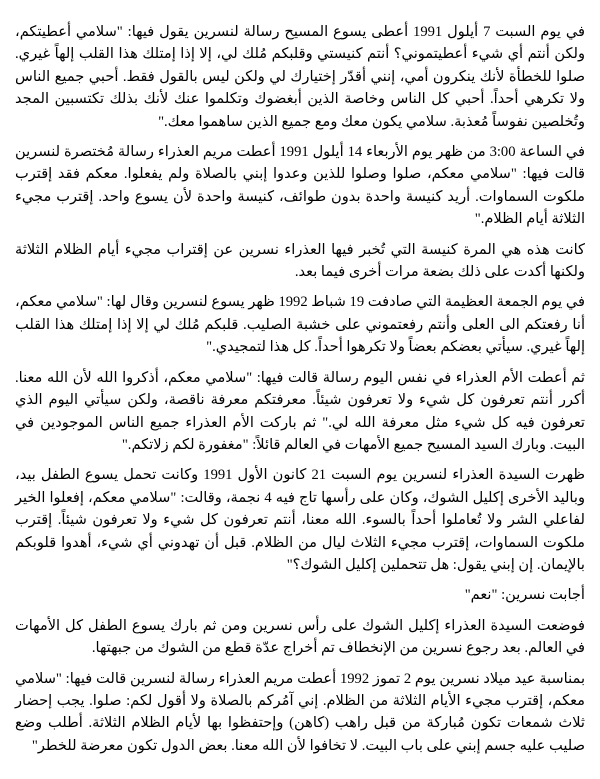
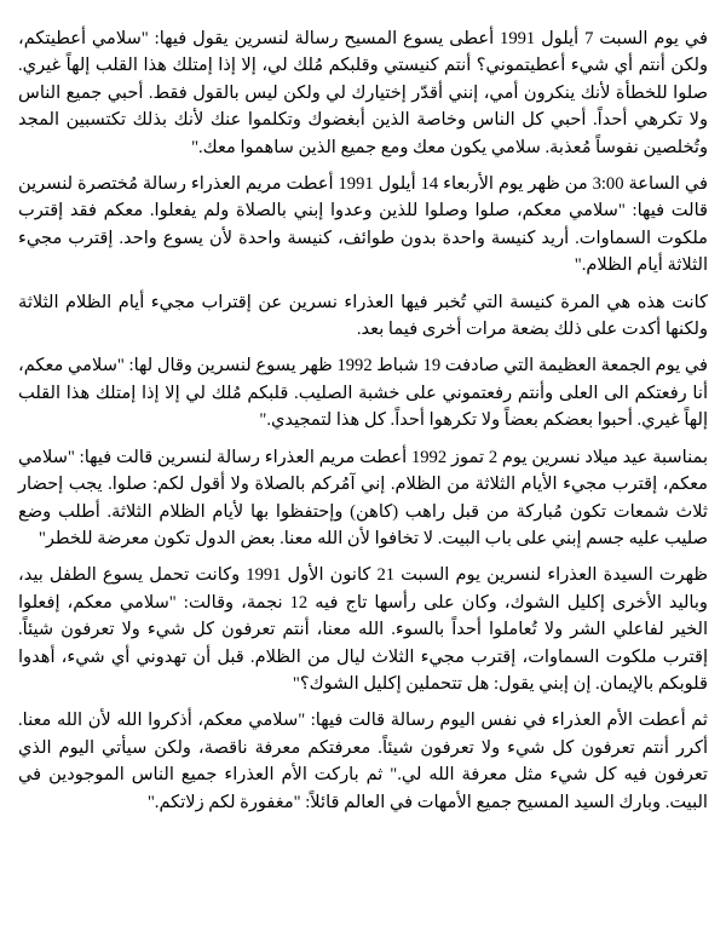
  في يوم السبت 7 أيلول 1991 أعطى يسوع المسيح رسالة لنسرين يقول فيها: "سلامي أعطيتكم، ولكن أنتم أي شيء أعطيتموني؟ أنتم كنيستي وقلبكم مُلك لي، إلا إذا إمتلك هذا القلب إلهاً غيري. صلوا للخطأة لأنك ينكرون أمي، إنني أقدّر إختيارك لي ولكن ليس بالقول فقط. أحبي جميع الناس ولا تكرهي أحداً. أحبي كل الناس وخاصة الذين أبغضوك وتكلموا عنك لأنك بذلك تكتسبين المجد وتُخلصين نفوساً مُعذبة. سلامي يكون معك ومع جميع الذين ساهموا معك."
  في الساعة 3:00 من ظهر يوم الأربعاء 14 أيلول 1991 أعطت مريم العذراء رسالة مُختصرة لنسرين قالت فيها: "سلامي معكم، صلوا وصلوا للذين وعدوا إبني بالصلاة ولم يفعلوا. معكم فقد إقترب ملكوت السماوات. أريد كنيسة واحدة بدون طوائف، كنيسة واحدة لأن يسوع واحد. إقترب مجيء الثلاثة أيام الظلام."
  كانت هذه هي المرة كنيسة التي تُخبر فيها العذراء نسرين عن إقتراب مجيء أيام الظلام الثلاثة ولكنها أكدت على ذلك بضعة مرات أخرى فيما بعد.
- في يوم الجمعة العظيمة التي صادفت 19 شباط 1992 ظهر يسوع لنسرين وقال لها: "سلامي معكم، أنا رفعتكم الى العلى وأنتم رفعتموني على خشبة الصليب. قلبكم مُلك لي إلا إذا إمتلك هذا القلب إلهاً غيري. سيأتي بعضكم بعضاً ولا تكرهوا أحداً. كل هذا لتمجيدي."
+ في يوم الجمعة العظيمة التي صادفت 19 شباط 1992 ظهر يسوع لنسرين وقال لها: "سلامي معكم، أنا رفعتكم الى العلى وأنتم رفعتموني على خشبة الصليب. قلبكم مُلك لي إلا إذا إمتلك هذا القلب إلهاً غيري. أحبوا بعضكم بعضاً ولا تكرهوا أحداً. كل هذا لتمجيدي."
- ثم أعطت الأم العذراء في نفس اليوم رسالة قالت فيها: "سلامي معكم، أذكروا الله لأن الله معنا. أكرر أنتم تعرفون كل شيء ولا تعرفون شيئاً. معرفتكم معرفة ناقصة، ولكن سيأتي اليوم الذي تعرفون فيه كل شيء مثل معرفة الله لي." ثم باركت الأم العذراء جميع الناس الموجودين في البيت. وبارك السيد المسيح جميع الأمهات في العالم قائلاً: "مغفورة لكم زلاتكم."
+ بمناسبة عيد ميلاد نسرين يوم 2 تموز 1992 أعطت مريم العذراء رسالة لنسرين قالت فيها: "سلامي معكم، إقترب مجيء الأيام الثلاثة من الظلام. إني آمُركم بالصلاة ولا أقول لكم: صلوا. يجب إحضار ثلاث شمعات تكون مُباركة من قبل راهب (كاهن) وإحتفظوا بها لأيام الظلام الثلاثة. أطلب وضع صليب عليه جسم إبني على باب البيت. لا تخافوا لأن الله معنا. بعض الدول تكون معرضة للخطر"
- ظهرت السيدة العذراء لنسرين يوم السبت 21 كانون الأول 1991 وكانت تحمل يسوع الطفل بيد، وباليد الأخرى إكليل الشوك، وكان على رأسها تاج فيه 4 نجمة، وقالت: "سلامي معكم، إفعلوا الخير لفاعلي الشر ولا تُعاملوا أحداً بالسوء. الله معنا، أنتم تعرفون كل شيء ولا تعرفون شيئاً. إقترب ملكوت السماوات، إقترب مجيء الثلاث ليال من الظلام. قبل أن تهدوني أي شيء، أهدوا قلوبكم بالإيمان. إن إبني يقول: هل تتحملين إكليل الشوك؟"
+ ظهرت السيدة العذراء لنسرين يوم السبت 21 كانون الأول 1991 وكانت تحمل يسوع الطفل بيد، وباليد الأخرى إكليل الشوك، وكان على رأسها تاج فيه 12 نجمة، وقالت: "سلامي معكم، إفعلوا الخير لفاعلي الشر ولا تُعاملوا أحداً بالسوء. الله معنا، أنتم تعرفون كل شيء ولا تعرفون شيئاً. إقترب ملكوت السماوات، إقترب مجيء الثلاث ليال من الظلام. قبل أن تهدوني أي شيء، أهدوا قلوبكم بالإيمان. إن إبني يقول: هل تتحملين إكليل الشوك؟"
- أجابت نسرين: "نعم"
- فوضعت السيدة العذراء إكليل الشوك على رأس نسرين ومن ثم بارك يسوع الطفل كل الأمهات في العالم. بعد رجوع نسرين من الإنخطاف تم أخراج عدّة قطع من الشوك من جبهتها.
- بمناسبة عيد ميلاد نسرين يوم 2 تموز 1992 أعطت مريم العذراء رسالة لنسرين قالت فيها: "سلامي معكم، إقترب مجيء الأيام الثلاثة من الظلام. إني آمُركم بالصلاة ولا أقول لكم: صلوا. يجب إحضار ثلاث شمعات تكون مُباركة من قبل راهب (كاهن) وإحتفظوا بها لأيام الظلام الثلاثة. أطلب وضع صليب عليه جسم إبني على باب البيت. لا تخافوا لأن الله معنا. بعض الدول تكون معرضة للخطر"
+ ثم أعطت الأم العذراء في نفس اليوم رسالة قالت فيها: "سلامي معكم، أذكروا الله لأن الله معنا. أكرر أنتم تعرفون كل شيء ولا تعرفون شيئاً. معرفتكم معرفة ناقصة، ولكن سيأتي اليوم الذي تعرفون فيه كل شيء مثل معرفة الله لي." ثم باركت الأم العذراء جميع الناس الموجودين في البيت. وبارك السيد المسيح جميع الأمهات في العالم قائلاً: "مغفورة لكم زلاتكم."
